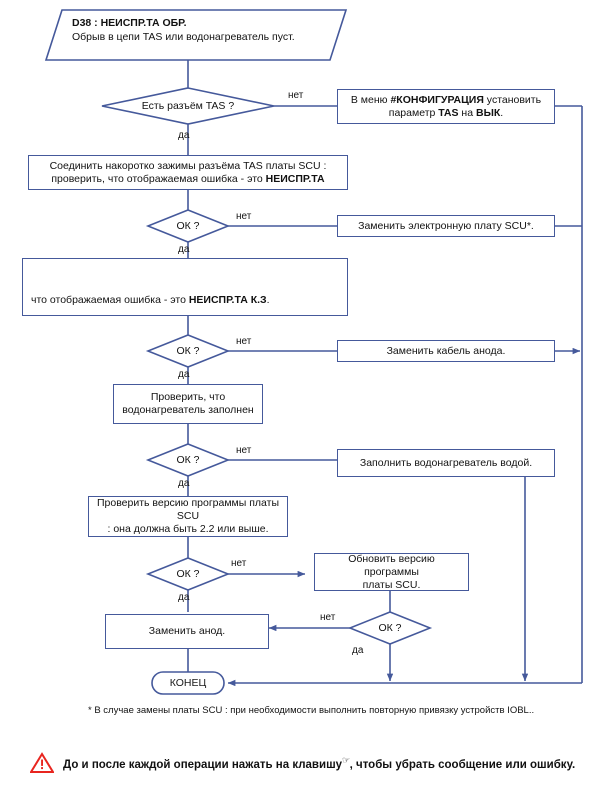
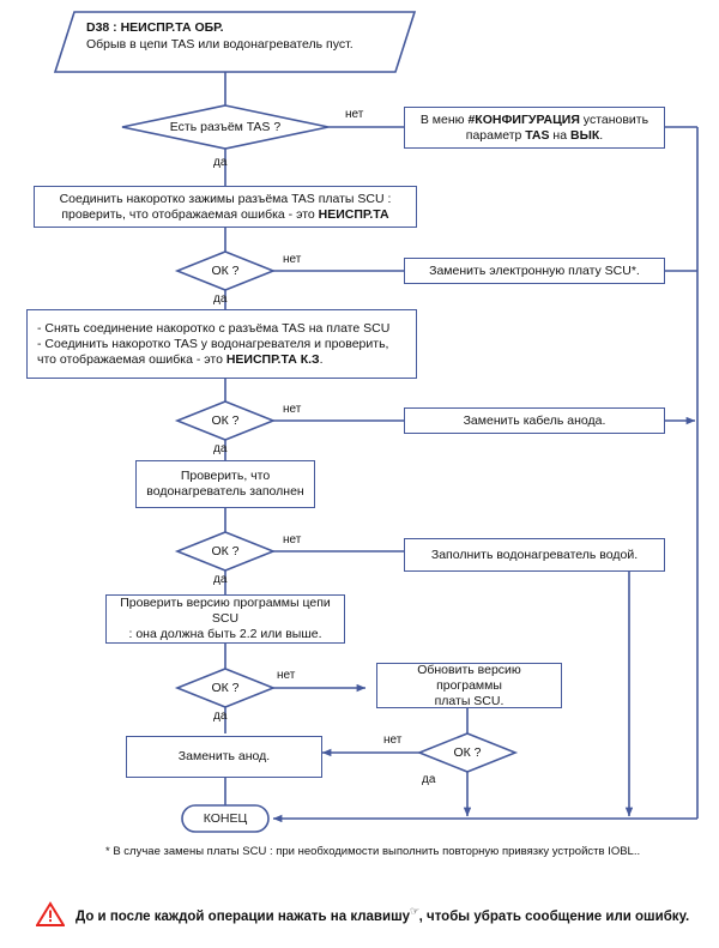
  D38 : НЕИСПР.ТА ОБР.
  Обрыв в цепи TAS или водонагреватель пуст.
  Есть разъём TAS ?
  нет
  да
  В меню #КОНФИГУРАЦИЯ установить
  параметр TAS на ВЫК.
  Соединить накоротко зажимы разъёма TAS платы SCU :
  проверить, что отображаемая ошибка - это НЕИСПР.ТА
  ОК ?
  нет
  да
  Заменить электронную плату SCU*.
+ - Снять соединение накоротко с разъёма TAS на плате SCU
+ - Соединить накоротко TAS у водонагревателя и проверить,
  что отображаемая ошибка - это НЕИСПР.ТА К.З.
  ОК ?
  нет
  да
  Заменить кабель анода.
  Проверить, что
  водонагреватель заполнен
  ОК ?
  нет
  да
  Заполнить водонагреватель водой.
- Проверить версию программы платы SCU
+ Проверить версию программы цепи SCU
  : она должна быть 2.2 или выше.
  ОК ?
  нет
  да
  Обновить версию программы
  платы SCU.
  ОК ?
  нет
  да
  Заменить анод.
  КОНЕЦ
  * В случае замены платы SCU : при необходимости выполнить повторную привязку устройств IOBL..
  До и после каждой операции нажать на клавишу☞, чтобы убрать сообщение или ошибку.
